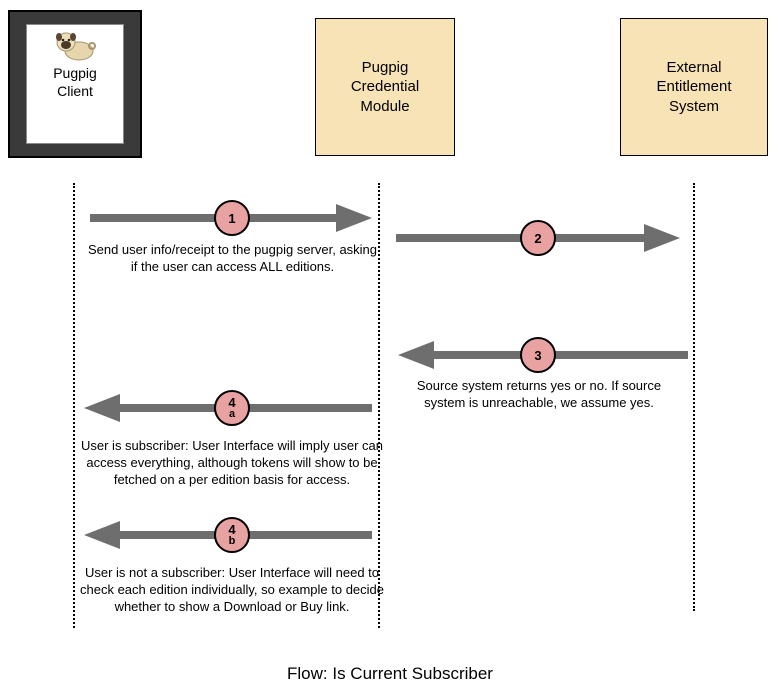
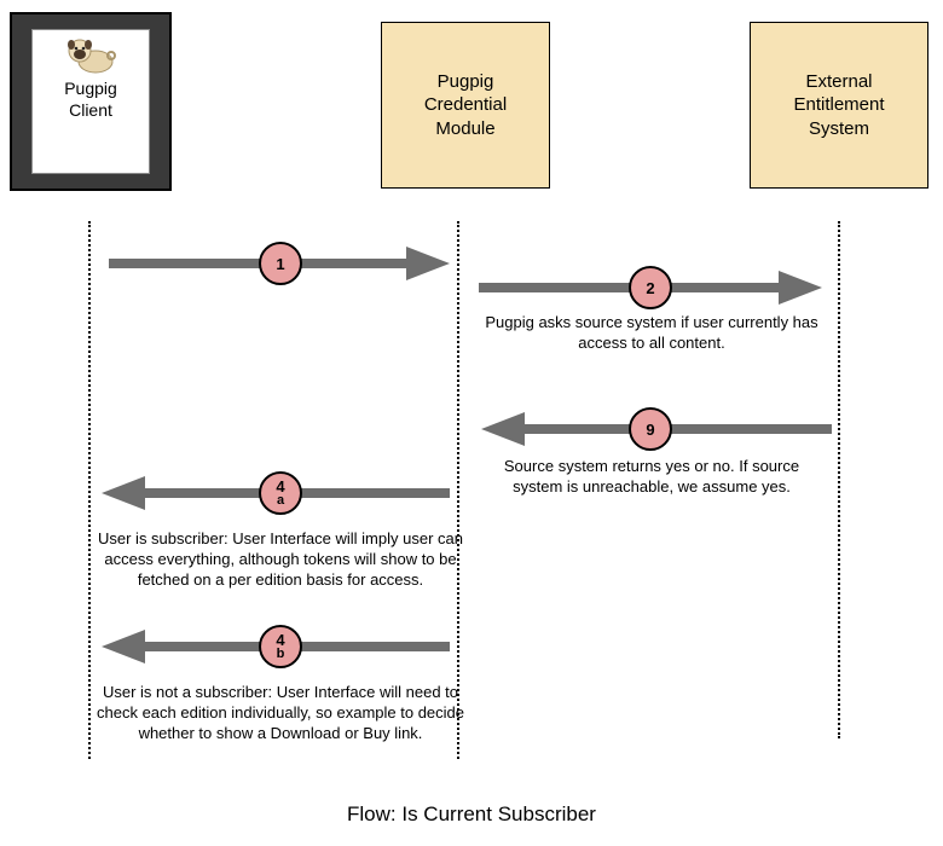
  Pugpig
  Client
  Pugpig
  Credential
  Module
  External
  Entitlement
  System
  1
- Send user info/receipt to the pugpig server, asking if the user can access ALL editions.
  2
+ Pugpig asks source system if user currently has access to all content.
- 3
+ 9
  Source system returns yes or no. If source system is unreachable, we assume yes.
  4
  a
  User is subscriber: User Interface will imply user can access everything, although tokens will show to be fetched on a per edition basis for access.
  4
  b
  User is not a subscriber: User Interface will need to check each edition individually, so example to decide whether to show a Download or Buy link.
  Flow: Is Current Subscriber
